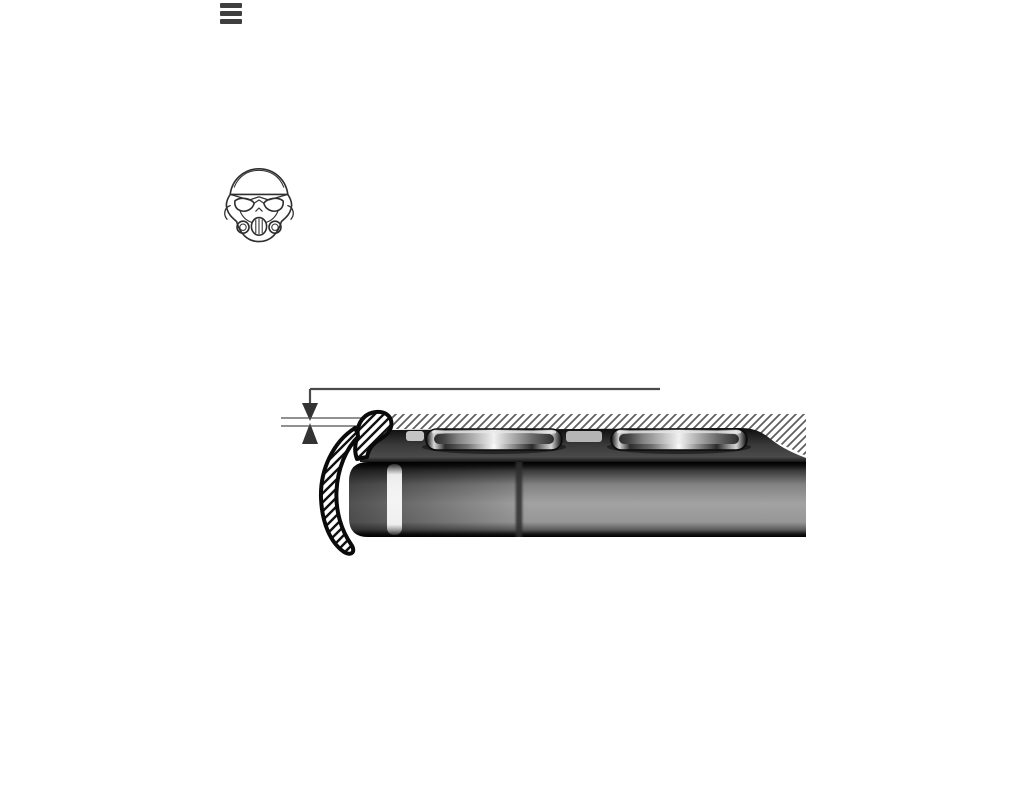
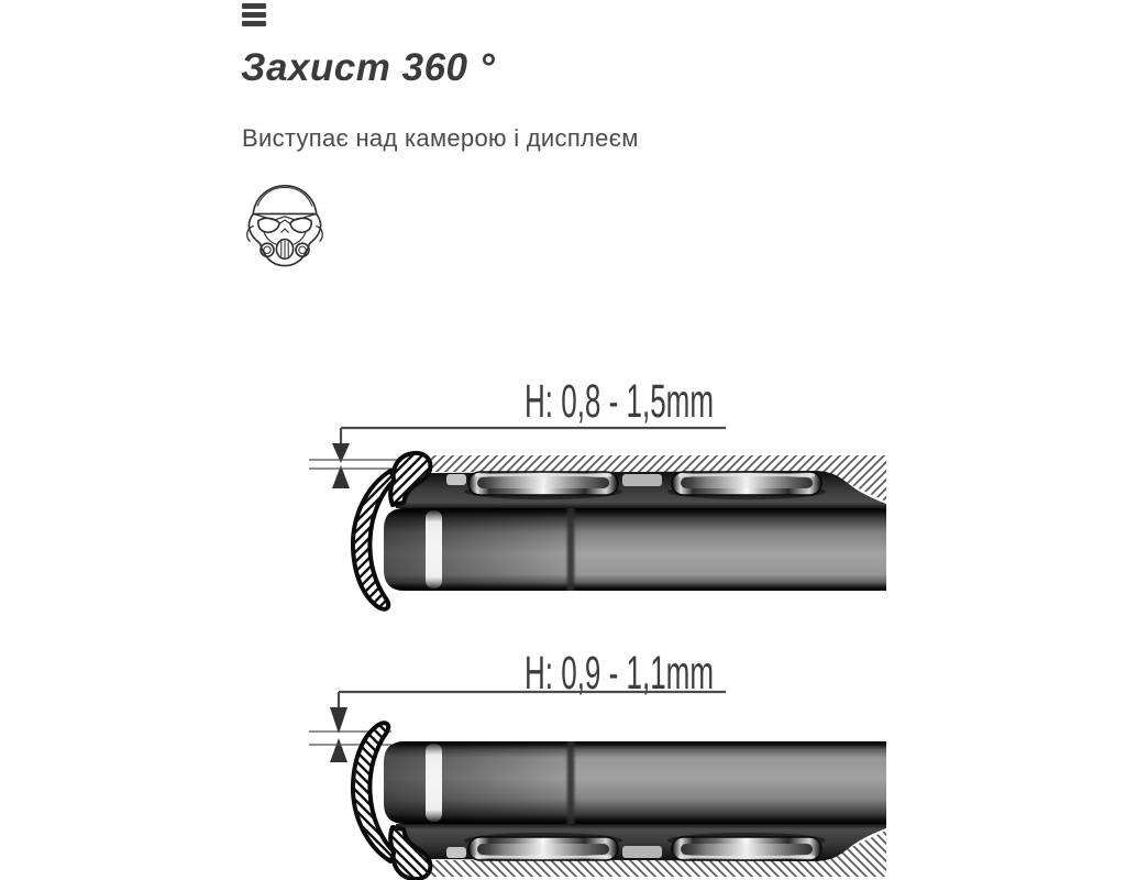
+ Захист 360 °
+ Виступає над камерою і дисплеєм
+ H: 0,8 - 1,5mm
+ H: 0,9 - 1,1mm
